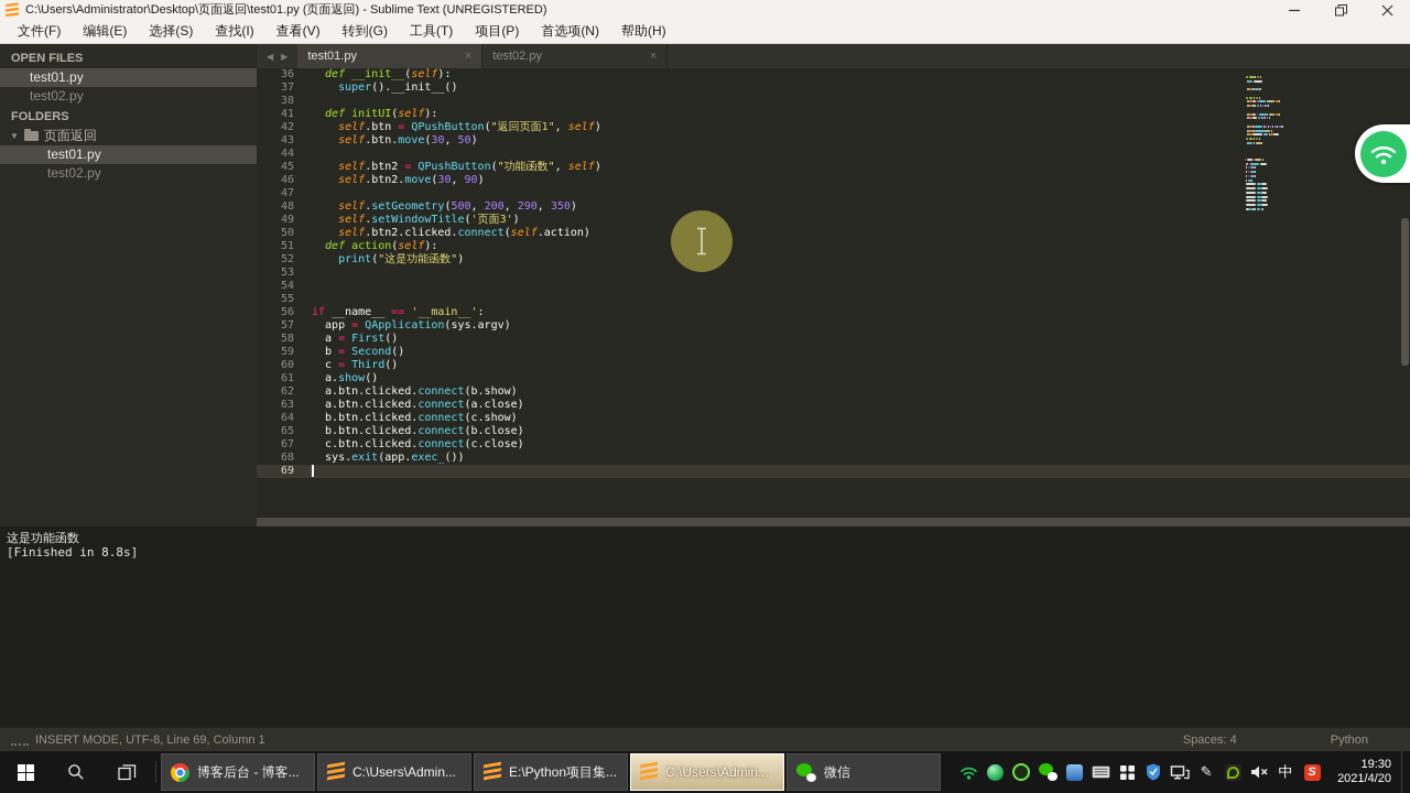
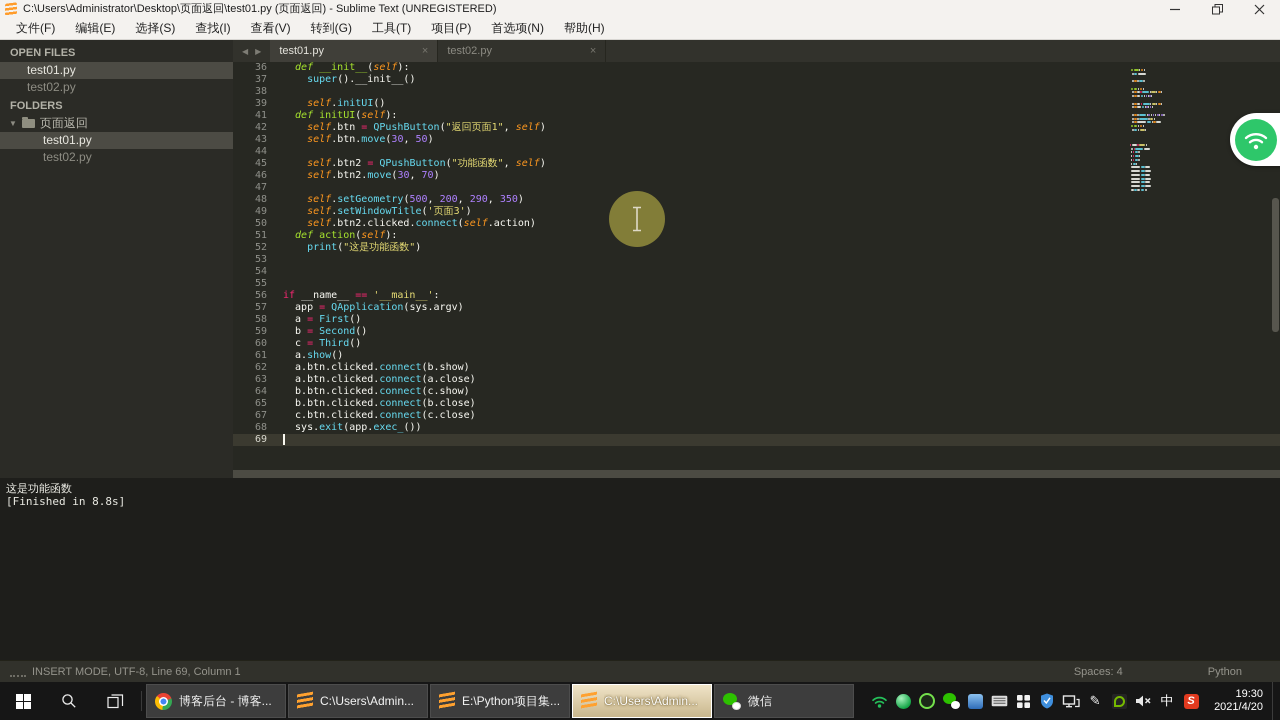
  C:\Users\Administrator\Desktop\页面返回\test01.py (页面返回) - Sublime Text (UNREGISTERED)
  文件(F)
  编辑(E)
  选择(S)
  查找(I)
  查看(V)
  转到(G)
  工具(T)
  项目(P)
  首选项(N)
  帮助(H)
  OPEN FILES
  test01.py
  test02.py
  FOLDERS
  ▼
  页面返回
  test01.py
  test02.py
  ◀
  ▶
  test01.py
  ×
  test02.py
  ×
  36
  def __init__(self):
  37
  super().__init__()
  38
+ 39
+ self.initUI()
  41
  def initUI(self):
  42
  self.btn = QPushButton("返回页面1", self)
  43
  self.btn.move(30, 50)
  44
  45
  self.btn2 = QPushButton("功能函数", self)
  46
- self.btn2.move(30, 90)
+ self.btn2.move(30, 70)
  47
  48
  self.setGeometry(500, 200, 290, 350)
  49
  self.setWindowTitle('页面3')
  50
  self.btn2.clicked.connect(self.action)
  51
  def action(self):
  52
  print("这是功能函数")
  53
  54
  55
  56
  if __name__ == '__main__':
  57
  app = QApplication(sys.argv)
  58
  a = First()
  59
  b = Second()
  60
  c = Third()
  61
  a.show()
  62
  a.btn.clicked.connect(b.show)
  63
  a.btn.clicked.connect(a.close)
  64
  b.btn.clicked.connect(c.show)
  65
  b.btn.clicked.connect(b.close)
  67
  c.btn.clicked.connect(c.close)
  68
  sys.exit(app.exec_())
  69
  这是功能函数
  [Finished in 8.8s]
  INSERT MODE, UTF-8, Line 69, Column 1
  Spaces: 4
  Python
  博客后台 - 博客...
  C:\Users\Admin...
  E:\Python项目集...
  C:\Users\Admin...
  微信
  ✎
  中
  S
  19:30
  2021/4/20
